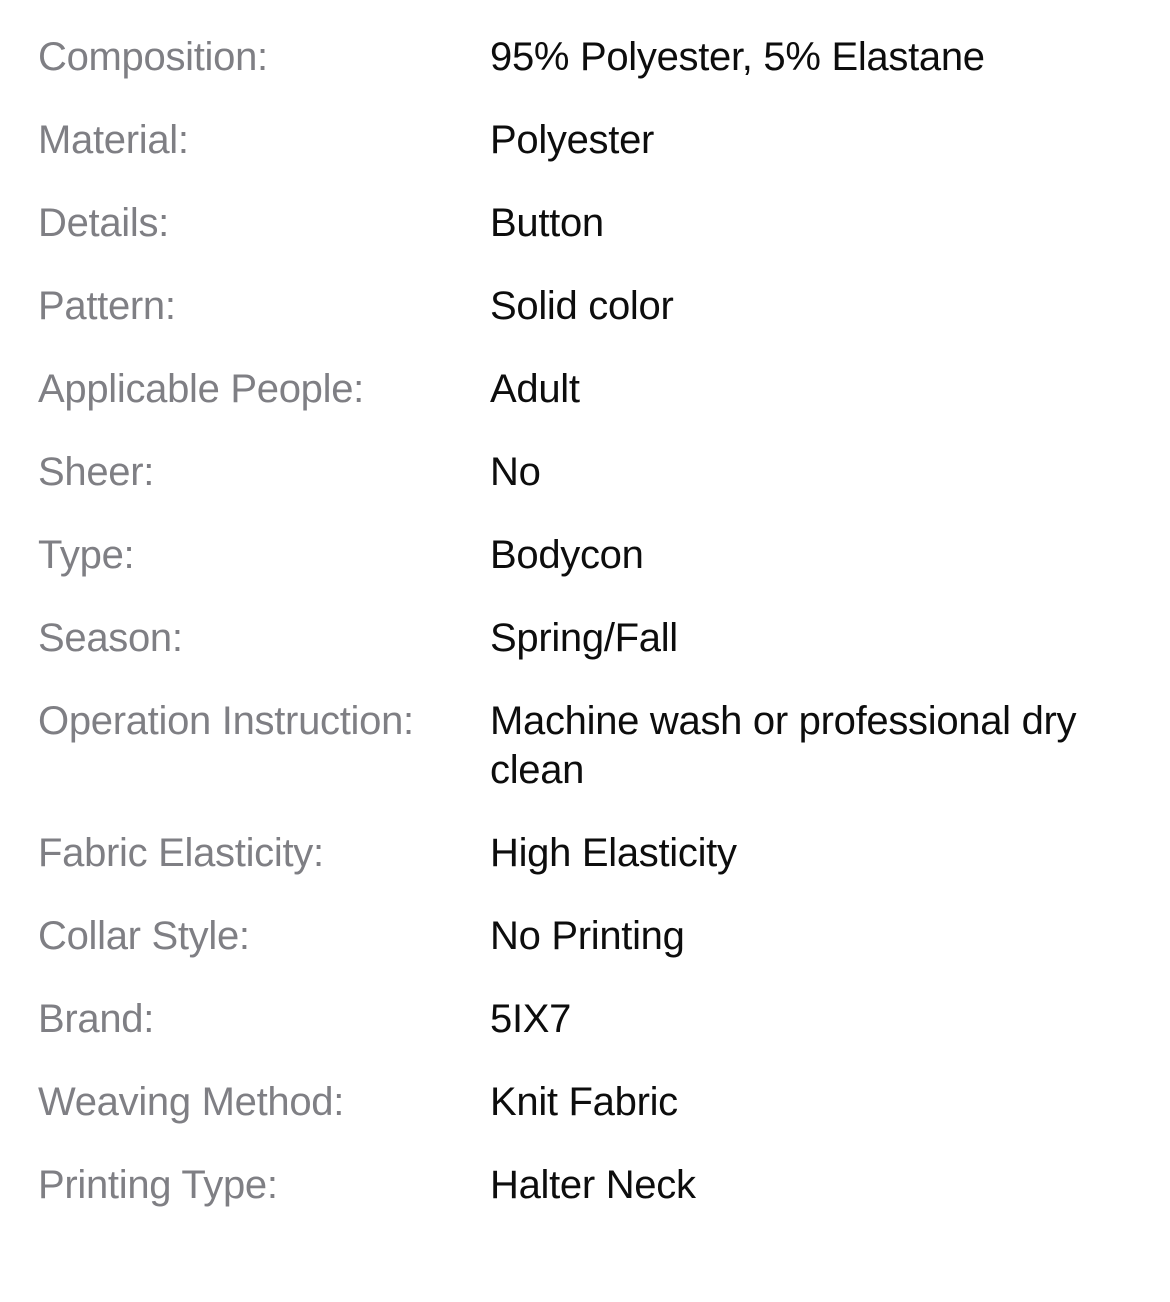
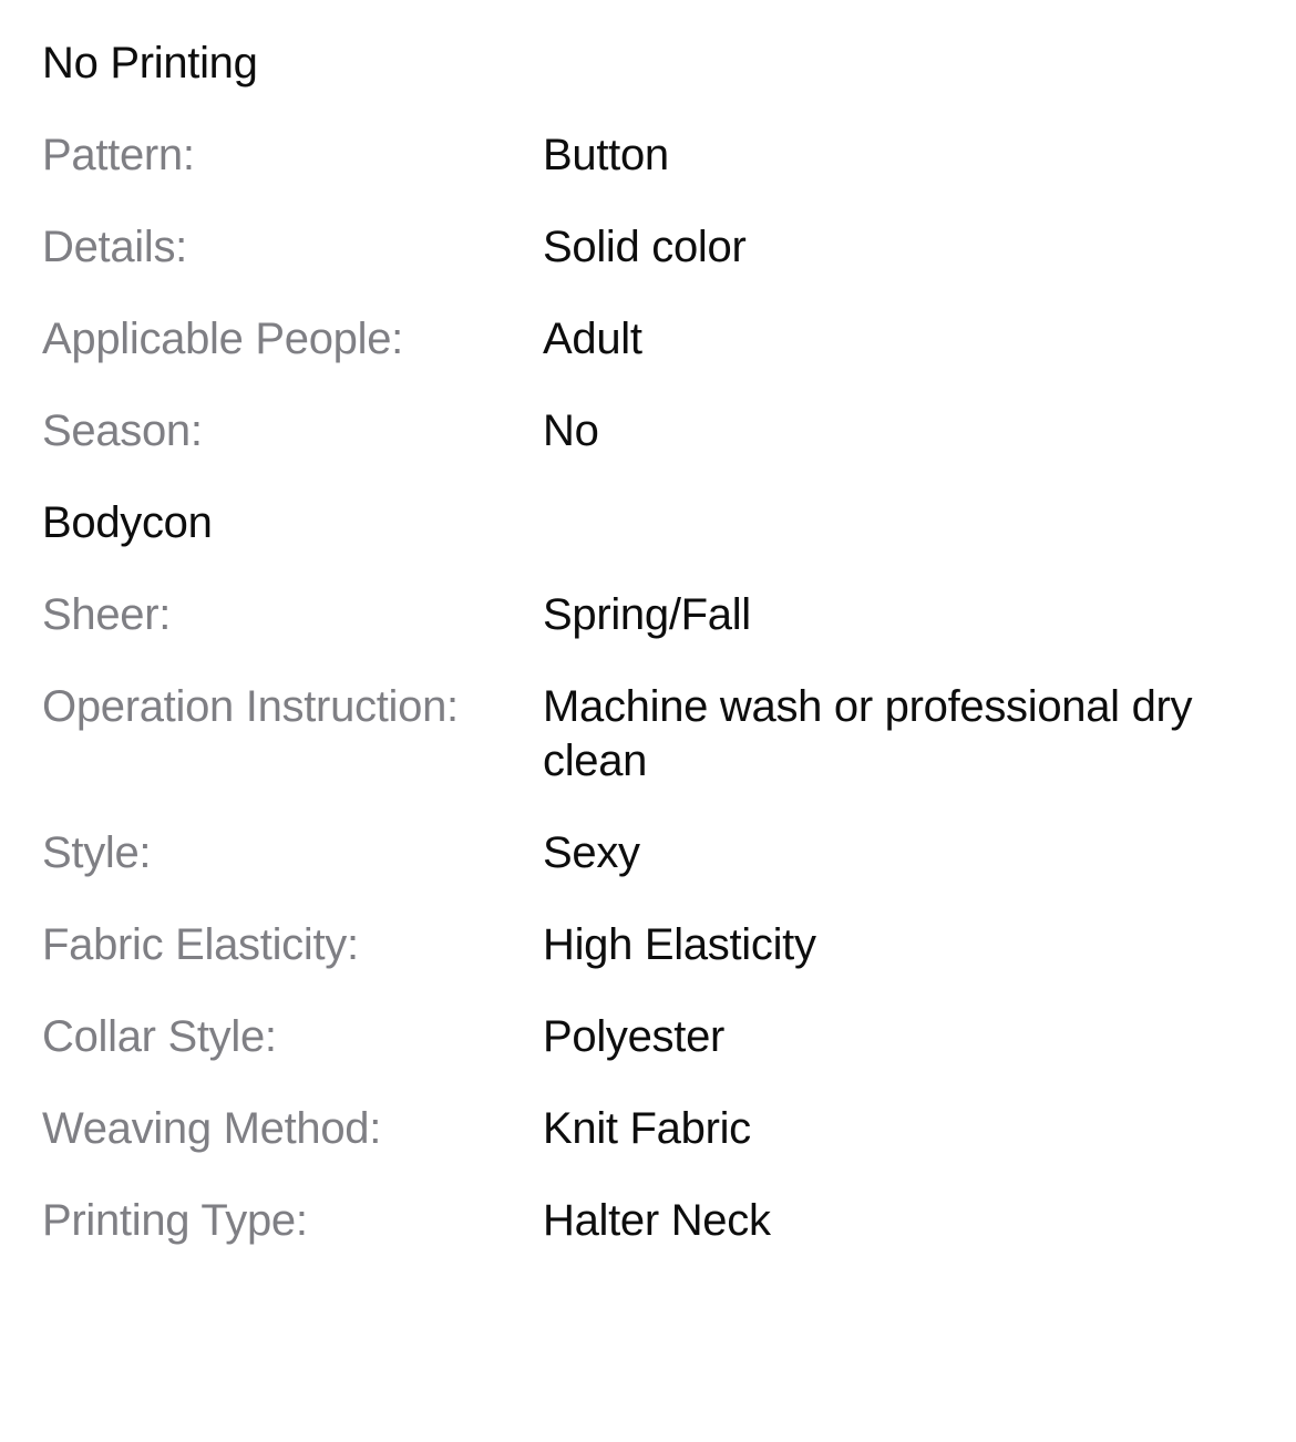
- Composition:
- 95% Polyester, 5% Elastane
- Material:
- Polyester
+ No Printing
- Details:
+ Pattern:
  Button
- Pattern:
+ Details:
  Solid color
  Applicable People:
  Adult
- Sheer:
+ Season:
  No
- Type:
  Bodycon
- Season:
+ Sheer:
  Spring/Fall
  Operation Instruction:
  Machine wash or professional dry clean
+ Style:
+ Sexy
  Fabric Elasticity:
  High Elasticity
  Collar Style:
- No Printing
+ Polyester
- Brand:
- 5IX7
  Weaving Method:
  Knit Fabric
  Printing Type:
  Halter Neck
